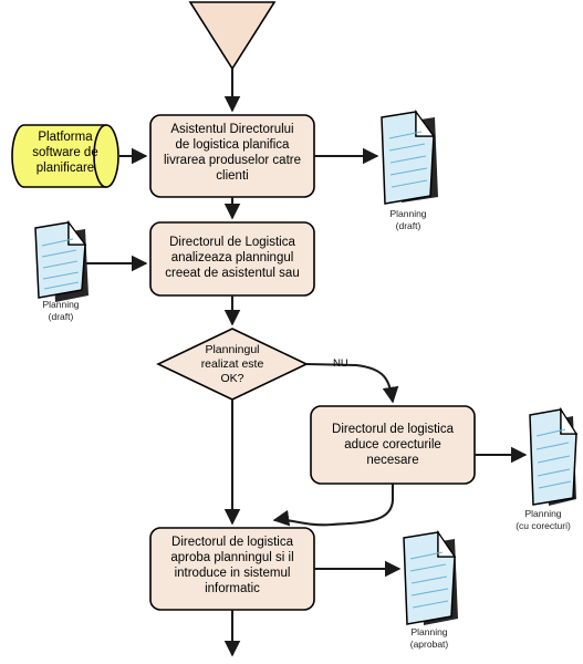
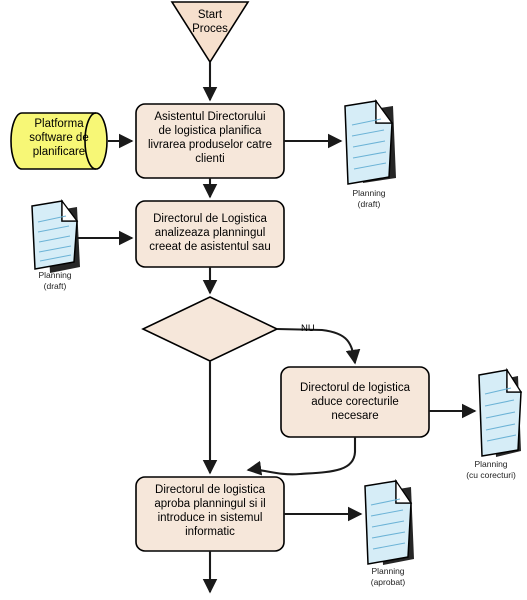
+ Start
+ Proces
  Platforma
  software de
  planificare
  Asistentul Directorului
  de logistica planifica
  livrarea produselor catre
  clienti
  Directorul de Logistica
  analizeaza planningul
  creeat de asistentul sau
- Planningul
- realizat este
- OK?
  Directorul de logistica
  aduce corecturile
  necesare
  Directorul de logistica
  aproba planningul si il
  introduce in sistemul
  informatic
  Planning
  (draft)
  Planning
  (draft)
  Planning
  (cu corecturi)
  Planning
  (aprobat)
  NU
